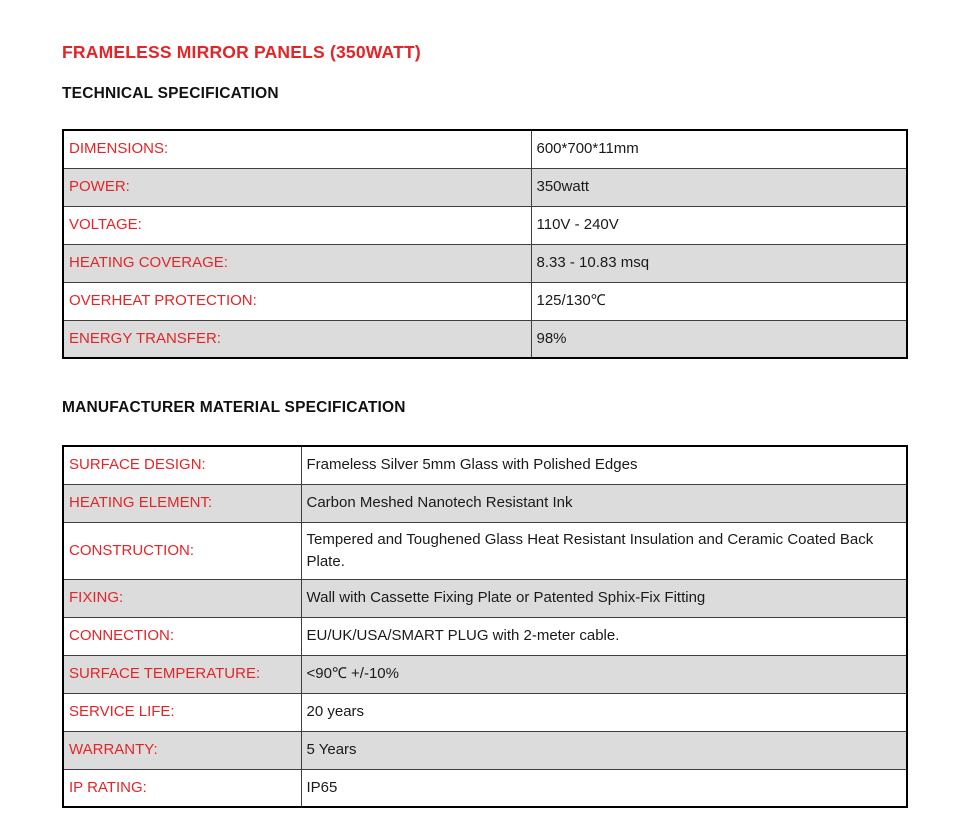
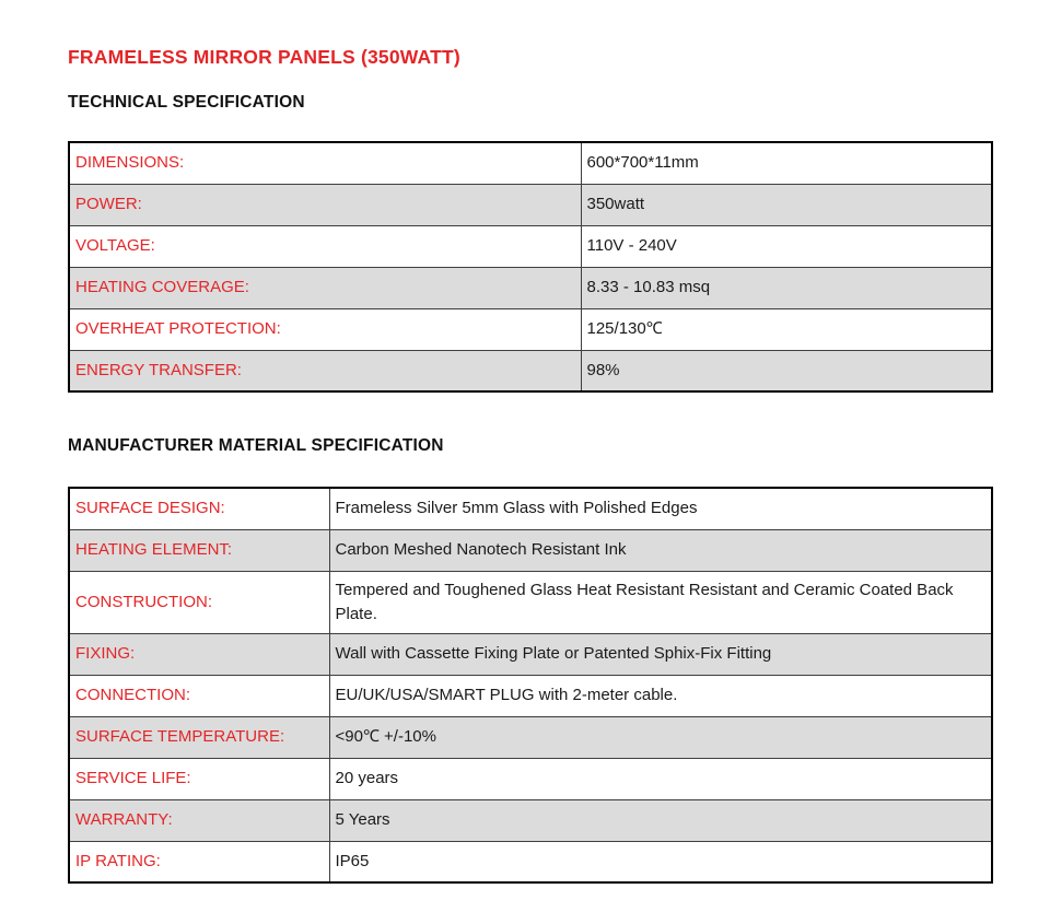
  FRAMELESS MIRROR PANELS (350WATT)
  TECHNICAL SPECIFICATION
  DIMENSIONS:	600*700*11mm
  POWER:	350watt
  VOLTAGE:	110V - 240V
  HEATING COVERAGE:	8.33 - 10.83 msq
  OVERHEAT PROTECTION:	125/130℃
  ENERGY TRANSFER:	98%
  MANUFACTURER MATERIAL SPECIFICATION
  SURFACE DESIGN:	Frameless Silver 5mm Glass with Polished Edges
  HEATING ELEMENT:	Carbon Meshed Nanotech Resistant Ink
- CONSTRUCTION:	Tempered and Toughened Glass Heat Resistant Insulation and Ceramic Coated Back Plate.
+ CONSTRUCTION:	Tempered and Toughened Glass Heat Resistant Resistant and Ceramic Coated Back Plate.
  FIXING:	Wall with Cassette Fixing Plate or Patented Sphix-Fix Fitting
  CONNECTION:	EU/UK/USA/SMART PLUG with 2-meter cable.
  SURFACE TEMPERATURE:	<90℃ +/-10%
  SERVICE LIFE:	20 years
  WARRANTY:	5 Years
  IP RATING:	IP65
